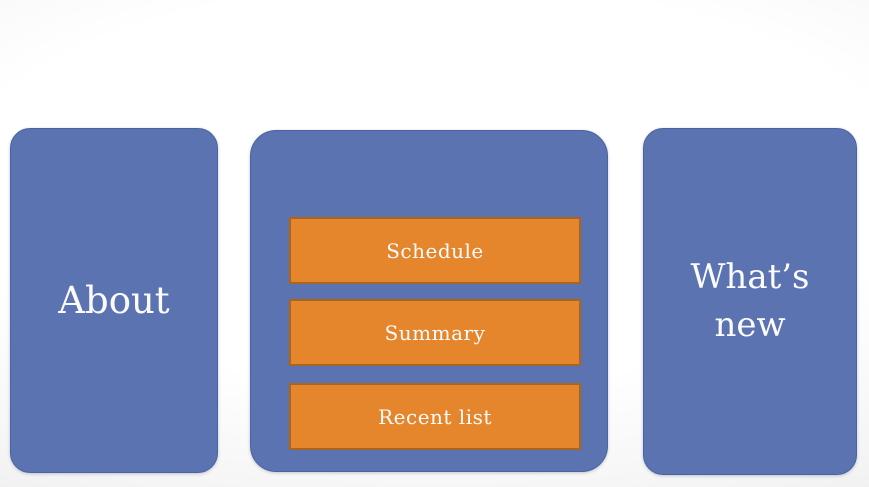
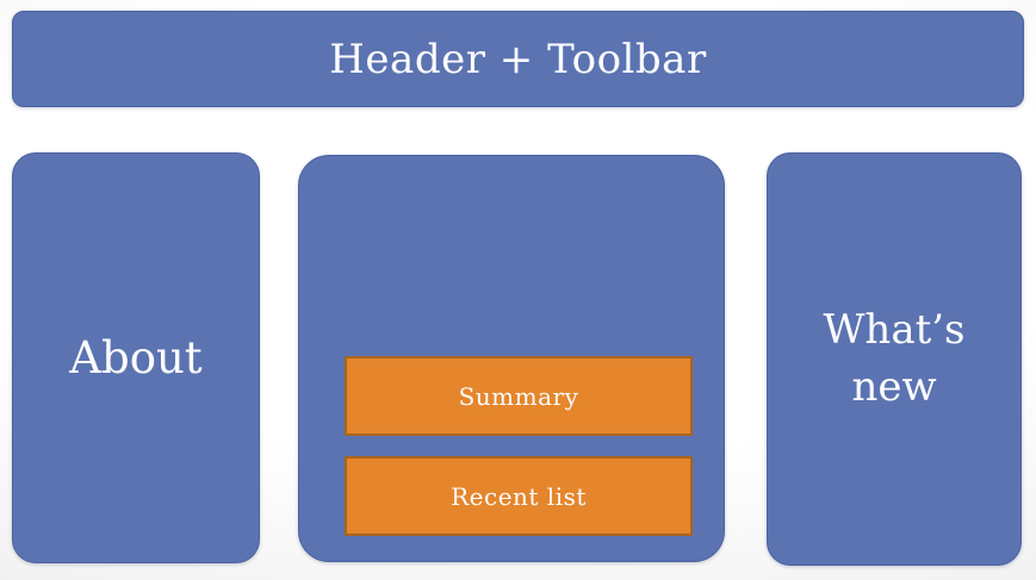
+ Header + Toolbar
  About
- Schedule
  Summary
  Recent list
  What’s new
